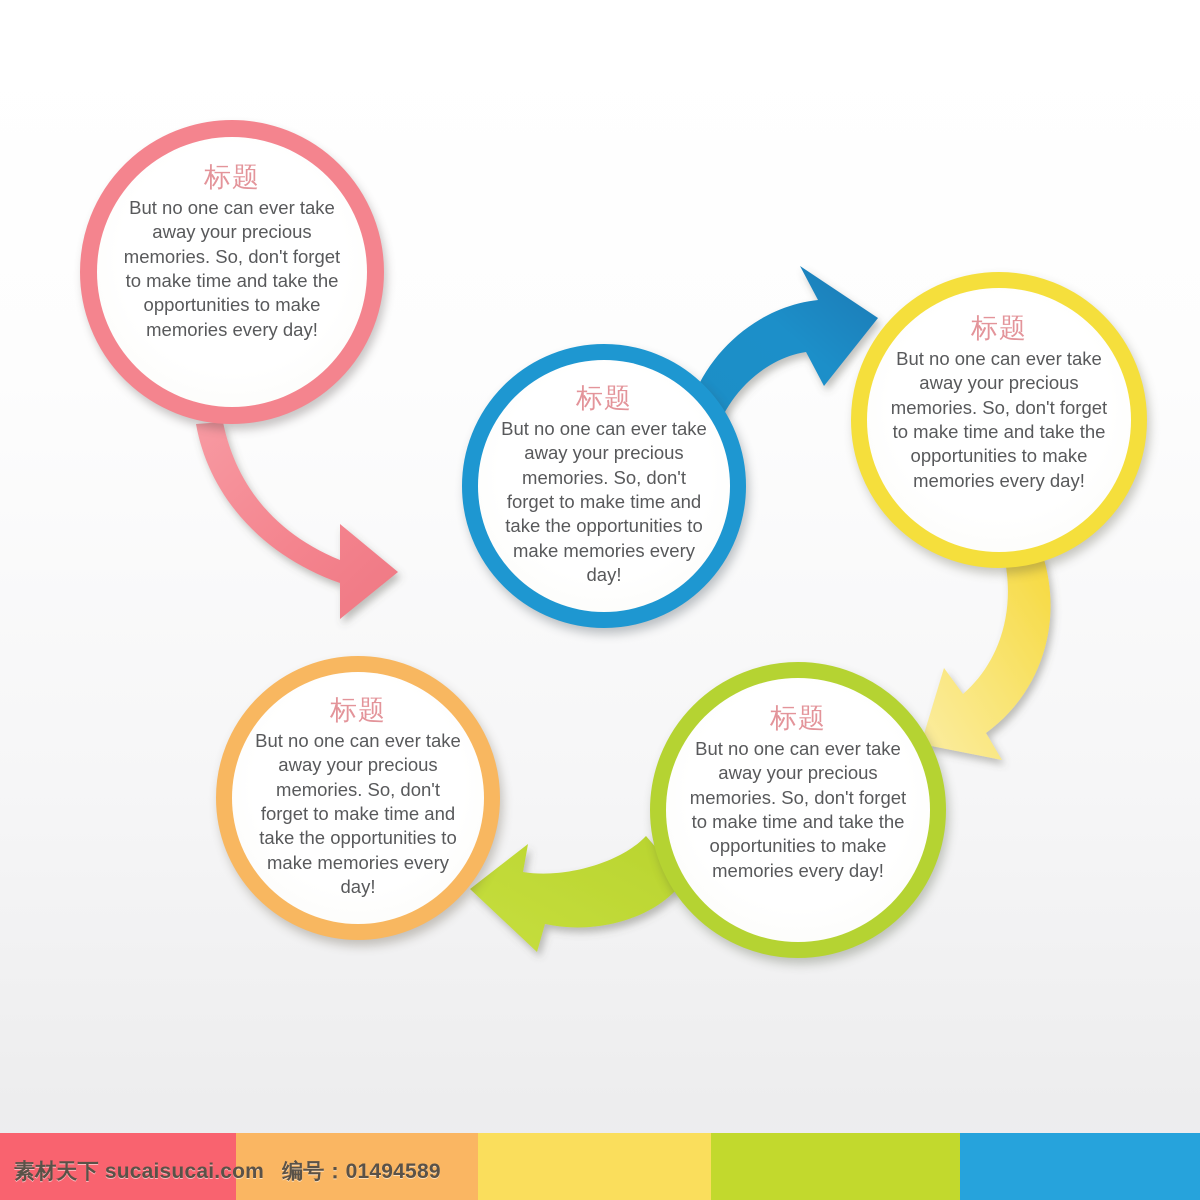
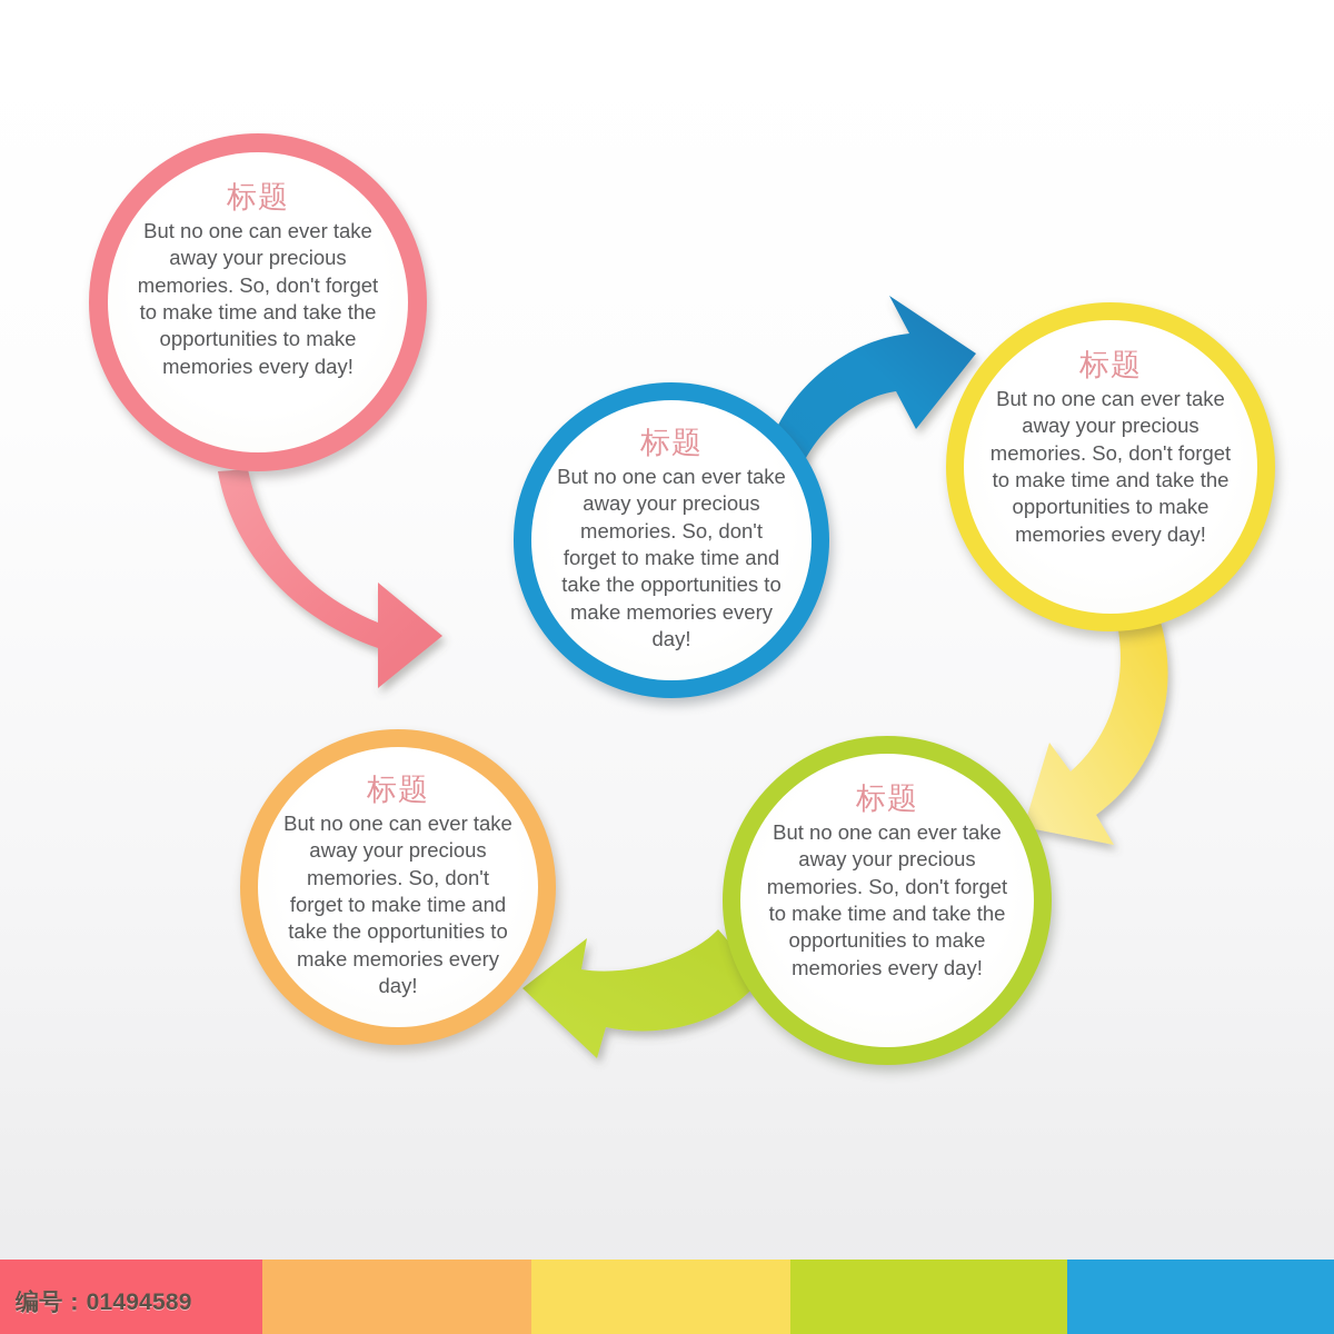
  标题
  But no one can ever take away your precious memories. So, don't forget to make time and take the opportunities to make memories every day!
  标题
  But no one can ever take away your precious memories. So, don't forget to make time and take the opportunities to make memories every day!
  标题
  But no one can ever take away your precious memories. So, don't forget to make time and take the opportunities to make memories every day!
  标题
  But no one can ever take away your precious memories. So, don't forget to make time and take the opportunities to make memories every day!
  标题
  But no one can ever take away your precious memories. So, don't forget to make time and take the opportunities to make memories every day!
- 素材天下 sucaisucai.com
  编号：01494589
